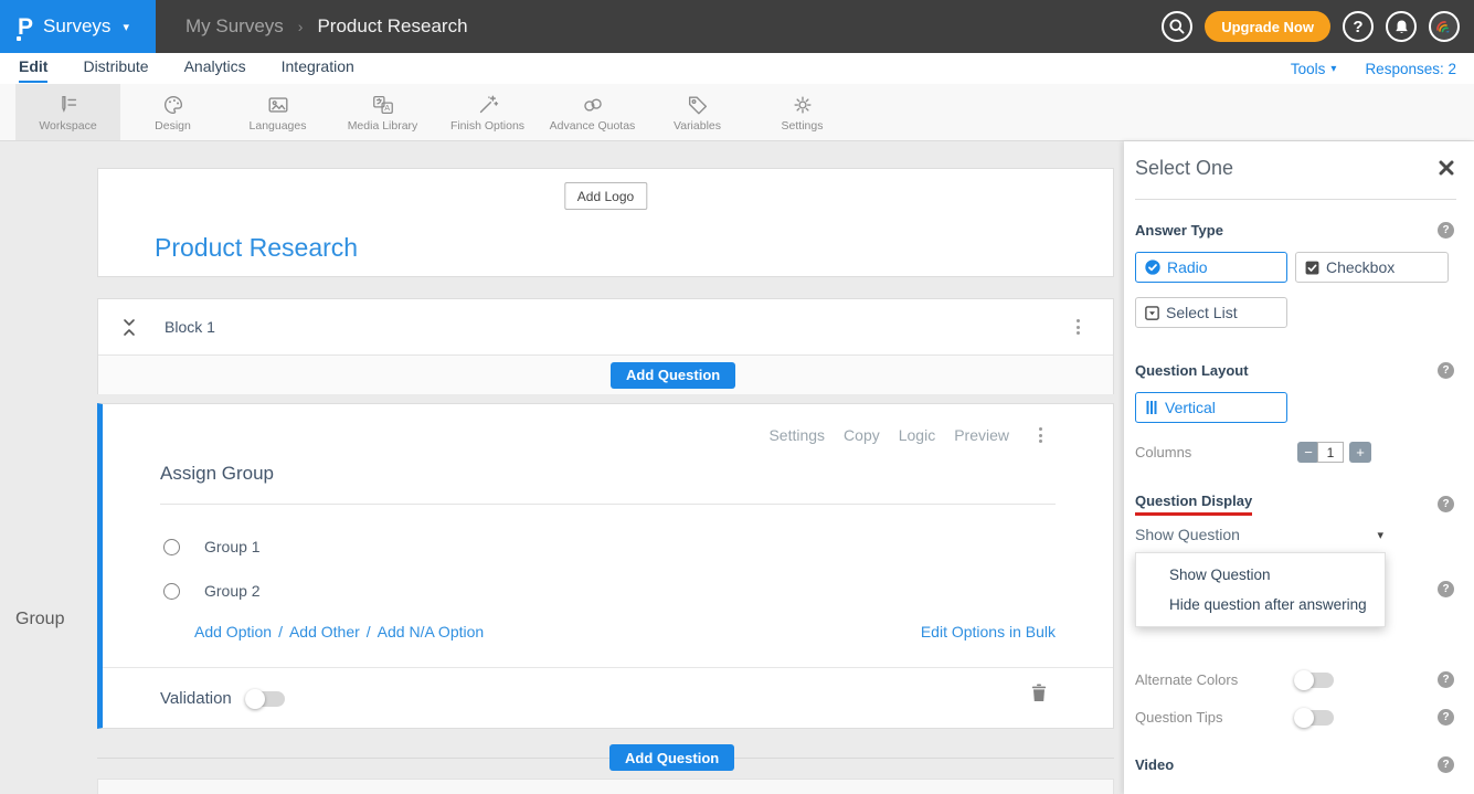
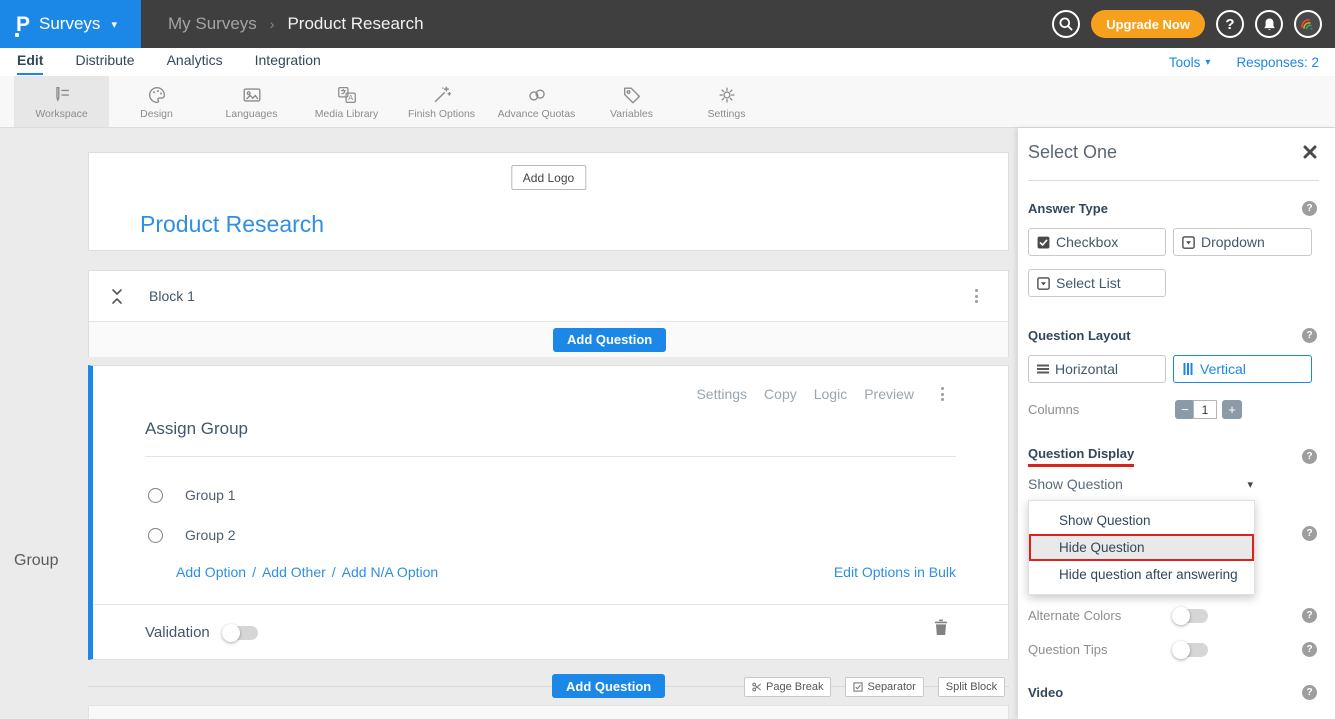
  P
  Surveys
  ▾
  My Surveys
  ›
  Product Research
  Upgrade Now
  ?
  Edit
  Distribute
  Analytics
  Integration
  Tools
  ▾
  Responses: 2
  Workspace
  Design
  Languages
  A
  Media Library
  Finish Options
  Advance Quotas
  Variables
  Settings
  Group
  Add Logo
  Product Research
  Block 1
  Add Question
  Settings
  Copy
  Logic
  Preview
  Assign Group
  Group 1
  Group 2
  Add Option
  /
  Add Other
  /
  Add N/A Option
  Edit Options in Bulk
  Validation
  Add Question
+ Page Break
+ Separator
+ Split Block
  Select One
  Answer Type
  ?
- Radio
  Checkbox
+ Dropdown
  Select List
  Question Layout
  ?
+ Horizontal
  Vertical
  Columns
  −
  1
  +
  Question Display
  ?
  Show Question
  ▾
  Show Question
+ Hide Question
  Hide question after answering
  ?
  Alternate Colors
  ?
  Question Tips
  ?
  Video
  ?
